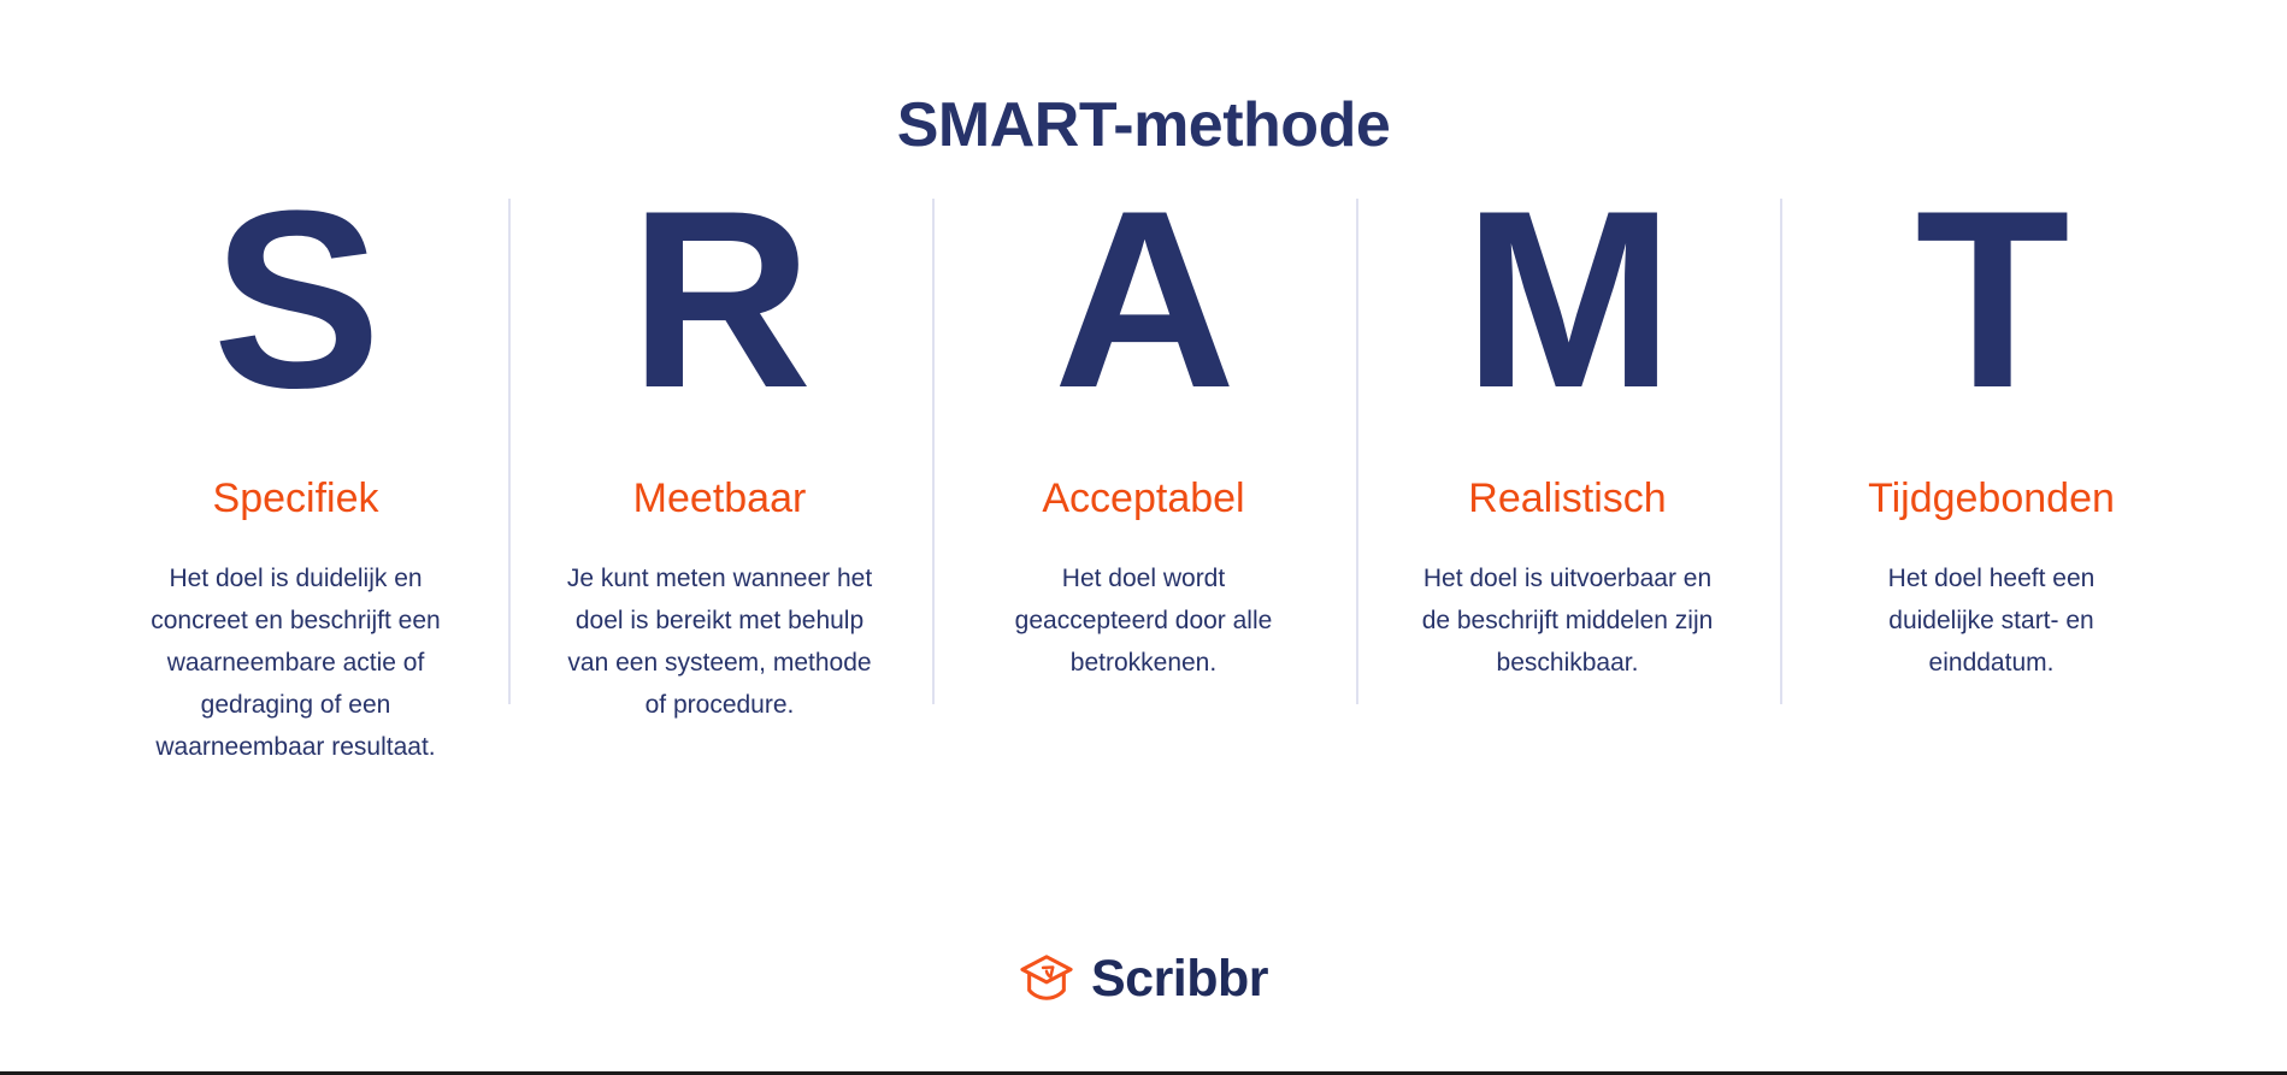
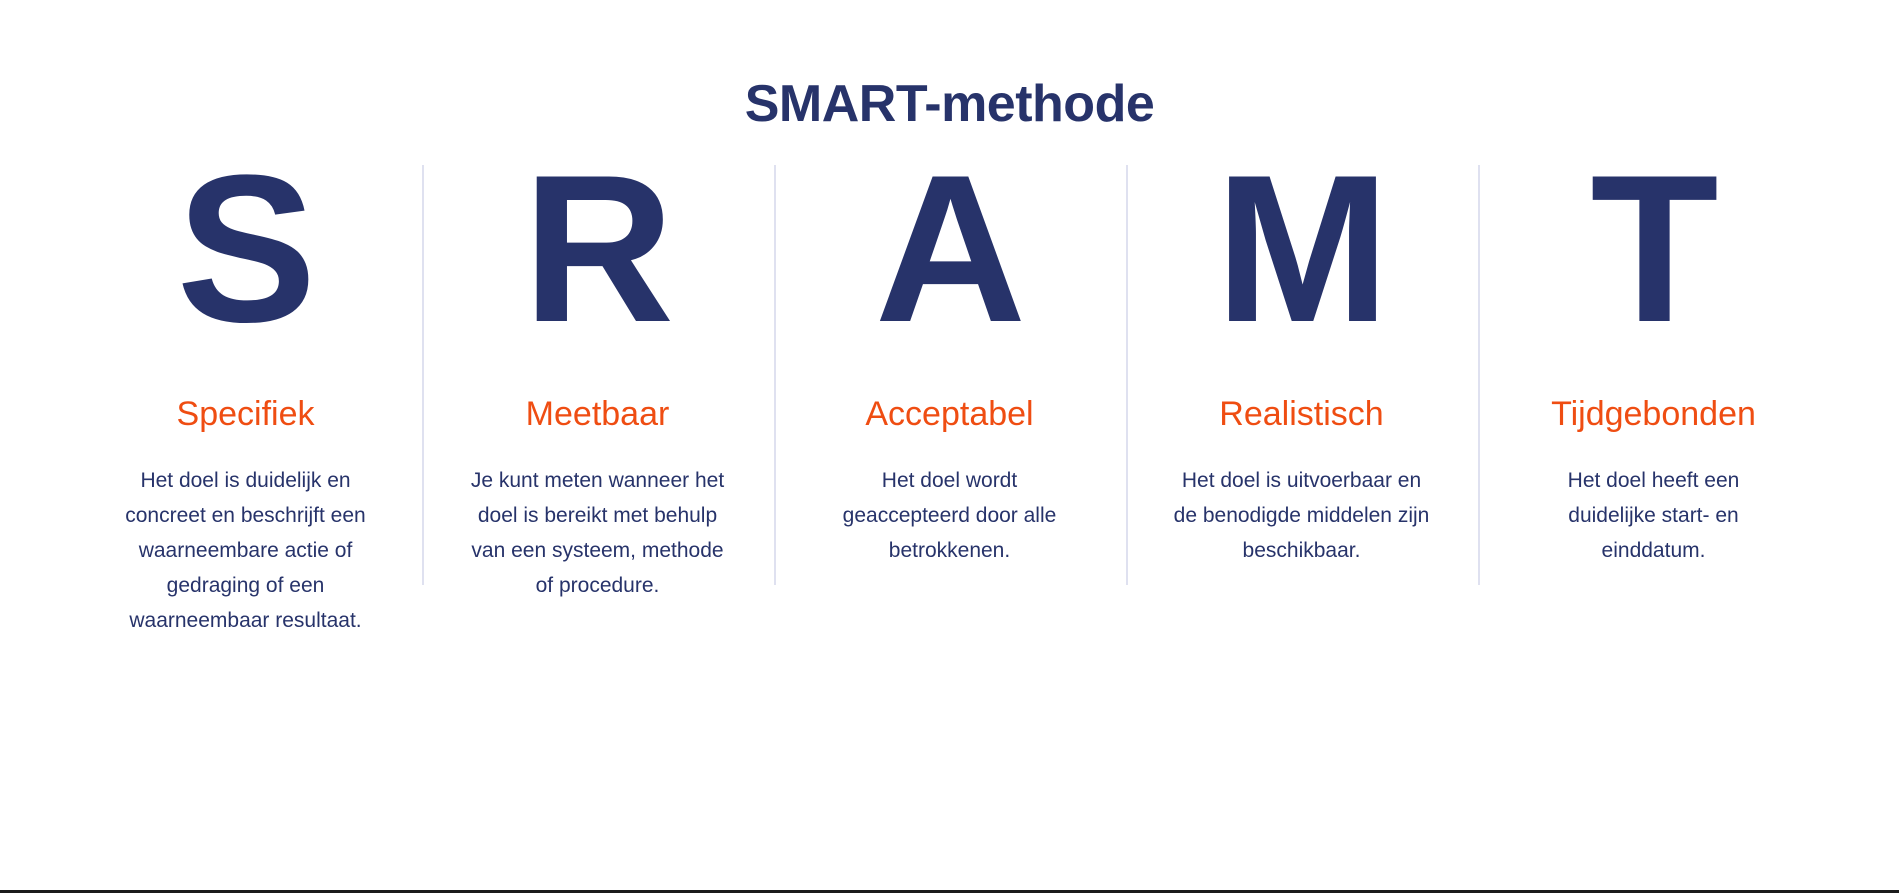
  SMART-methode
  S
  Specifiek
  Het doel is duidelijk en concreet en beschrijft een waarneembare actie of gedraging of een waarneembaar resultaat.
  R
  Meetbaar
  Je kunt meten wanneer het doel is bereikt met behulp van een systeem, methode of procedure.
  A
  Acceptabel
  Het doel wordt geaccepteerd door alle betrokkenen.
  M
  Realistisch
- Het doel is uitvoerbaar en de beschrijft middelen zijn beschikbaar.
+ Het doel is uitvoerbaar en de benodigde middelen zijn beschikbaar.
  T
  Tijdgebonden
  Het doel heeft een duidelijke start- en einddatum.
- Scribbr
